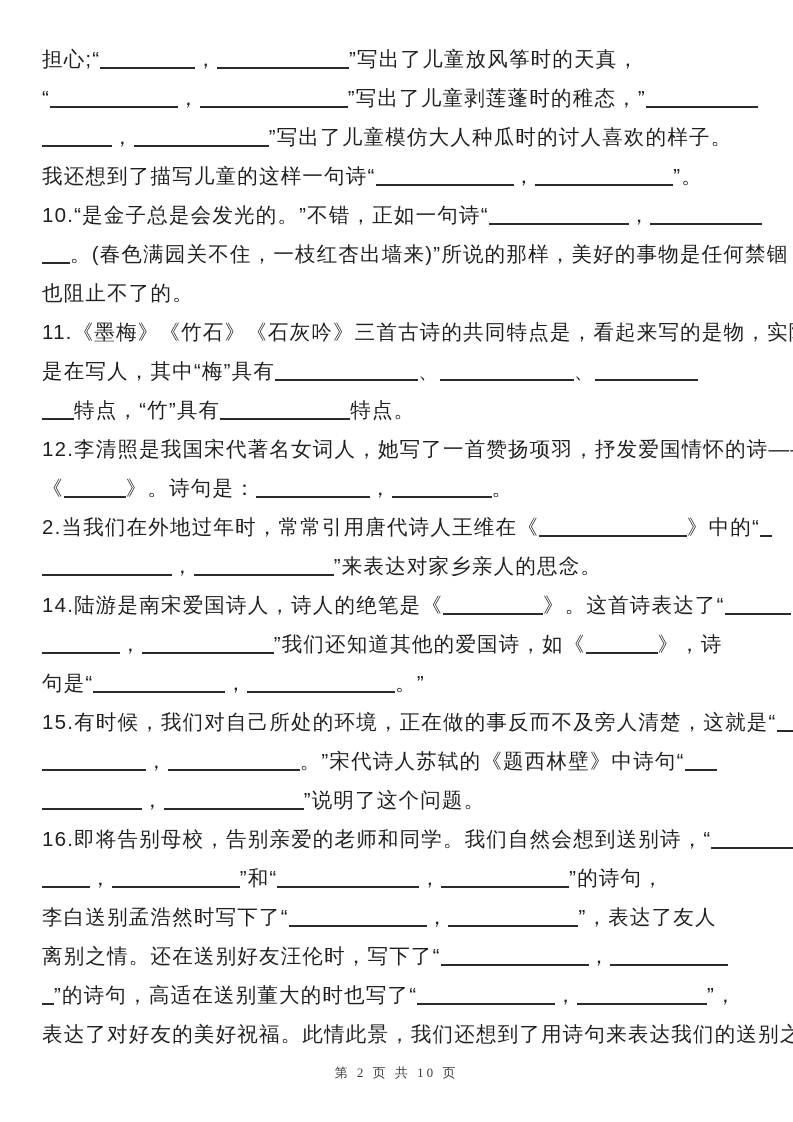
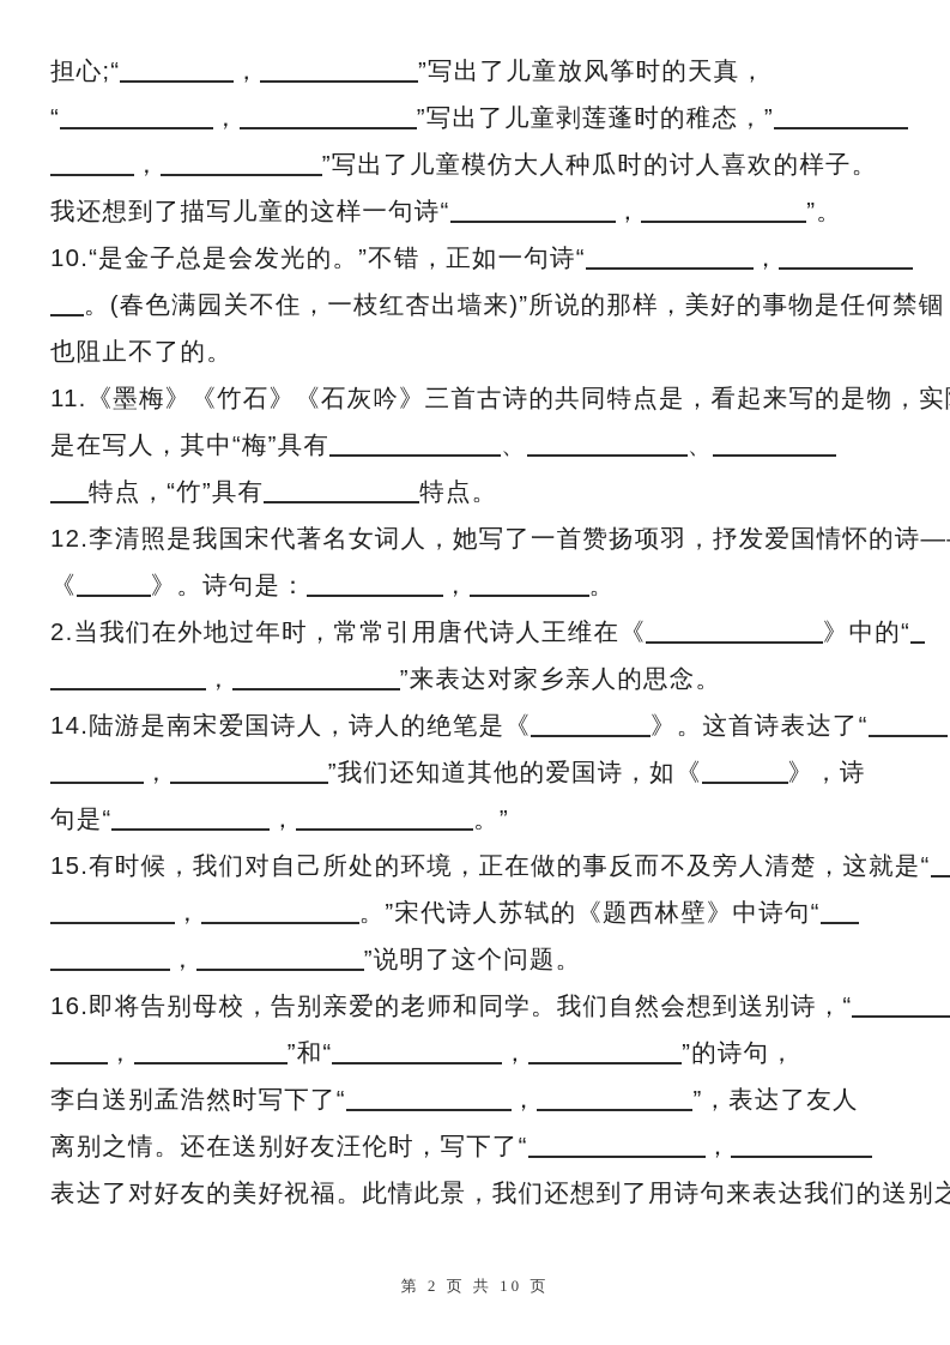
  担心;“ ， ”写出了儿童放风筝时的天真，
  “ ， ”写出了儿童剥莲蓬时的稚态，”
  ， ”写出了儿童模仿大人种瓜时的讨人喜欢的样子。
  我还想到了描写儿童的这样一句诗“ ， ”。
  10.“是金子总是会发光的。”不错，正如一句诗“ ，
  。(春色满园关不住，一枝红杏出墙来)”所说的那样，美好的事物是任何禁锢
  也阻止不了的。
  11.《墨梅》《竹石》《石灰吟》三首古诗的共同特点是，看起来写的是物，实
  是在写人，其中“梅”具有 、 、
  特点，“竹”具有 特点。
  12.李清照是我国宋代著名女词人，她写了一首赞扬项羽，抒发爱国情怀的诗—
  《 》。诗句是： ， 。
  2.当我们在外地过年时，常常引用唐代诗人王维在《 》中的“
  ， ”来表达对家乡亲人的思念。
  14.陆游是南宋爱国诗人，诗人的绝笔是《 》。这首诗表达了“
  ， ”我们还知道其他的爱国诗，如《 》，诗
  句是“ ， 。”
  15.有时候，我们对自己所处的环境，正在做的事反而不及旁人清楚，这就是“
  ， 。”宋代诗人苏轼的《题西林壁》中诗句“
  ， ”说明了这个问题。
  16.即将告别母校，告别亲爱的老师和同学。我们自然会想到送别诗，“
  ， ”和“ ， ”的诗句，
  李白送别孟浩然时写下了“ ， ”，表达了友人
  离别之情。还在送别好友汪伦时，写下了“ ，
- ”的诗句，高适在送别董大的时也写了“ ， ”，
  表达了对好友的美好祝福。此情此景，我们还想到了用诗句来表达我们的送别之
  第 2 页 共 10 页
